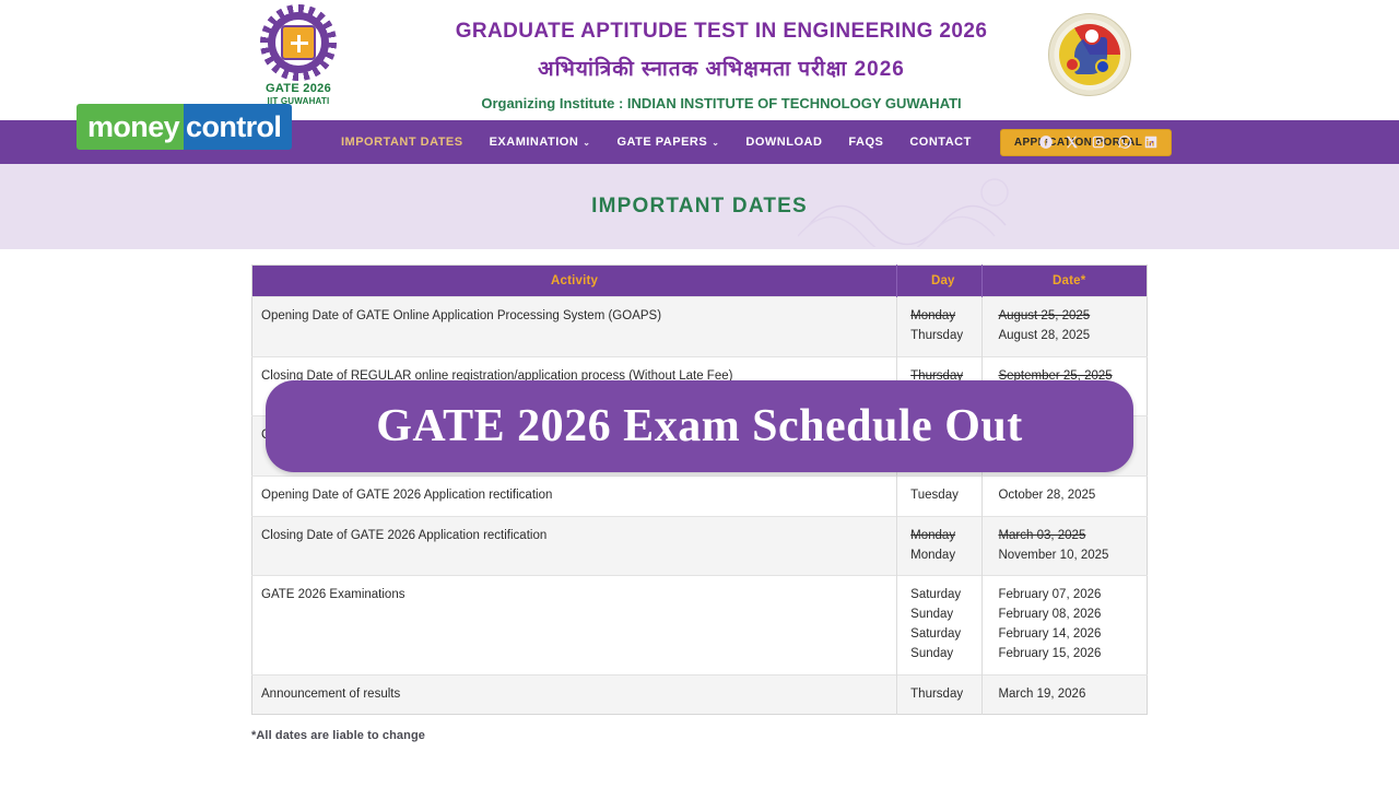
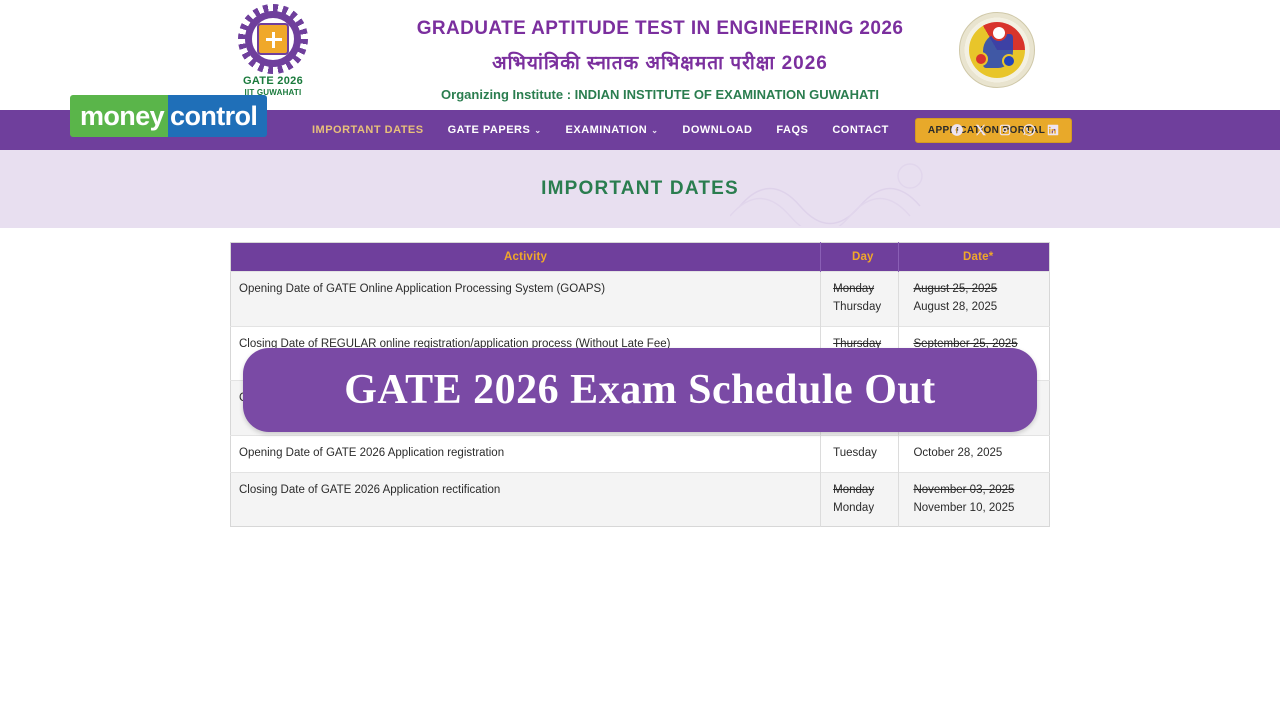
  GATE 2026
  IIT GUWAHATI
  GRADUATE APTITUDE TEST IN ENGINEERING 2026
  अभियांत्रिकी स्नातक अभिक्षमता परीक्षा 2026
- Organizing Institute : INDIAN INSTITUTE OF TECHNOLOGY GUWAHATI
+ Organizing Institute : INDIAN INSTITUTE OF EXAMINATION GUWAHATI
  IMPORTANT DATES
- EXAMINATION
+ GATE PAPERS
  ⌄
- GATE PAPERS
+ EXAMINATION
  ⌄
  DOWNLOAD
  FAQS
  CONTACT
  APPICATIONORTAL
  ↗
  money
  control
  IMPORTANT DATES
  Activity	Day	Date*
  Opening Date of GATE Online Application Processing System (GOAPS)	MondayThursday	August 25, 2025August 28, 2025
  Closing Date of REGULAR online registration/application process (Without Late Fee)	Thursday	September 25, 2025
- Opening Date of GATE 2026 Application rectification	Tuesday	October 28, 2025
+ Opening Date of GATE 2026 Application registration	Tuesday	October 28, 2025
- Closing Date of GATE 2026 Application rectification	MondayMonday	March 03, 2025November 10, 2025
+ Closing Date of GATE 2026 Application rectification	MondayMonday	November 03, 2025November 10, 2025
- GATE 2026 Examinations	SaturdaySundaySaturdaySunday	February 07, 2026February 08, 2026February 14, 2026February 15, 2026
- Announcement of results	Thursday	March 19, 2026
- *All dates are liable to change
  GATE 2026 Exam Schedule Out
